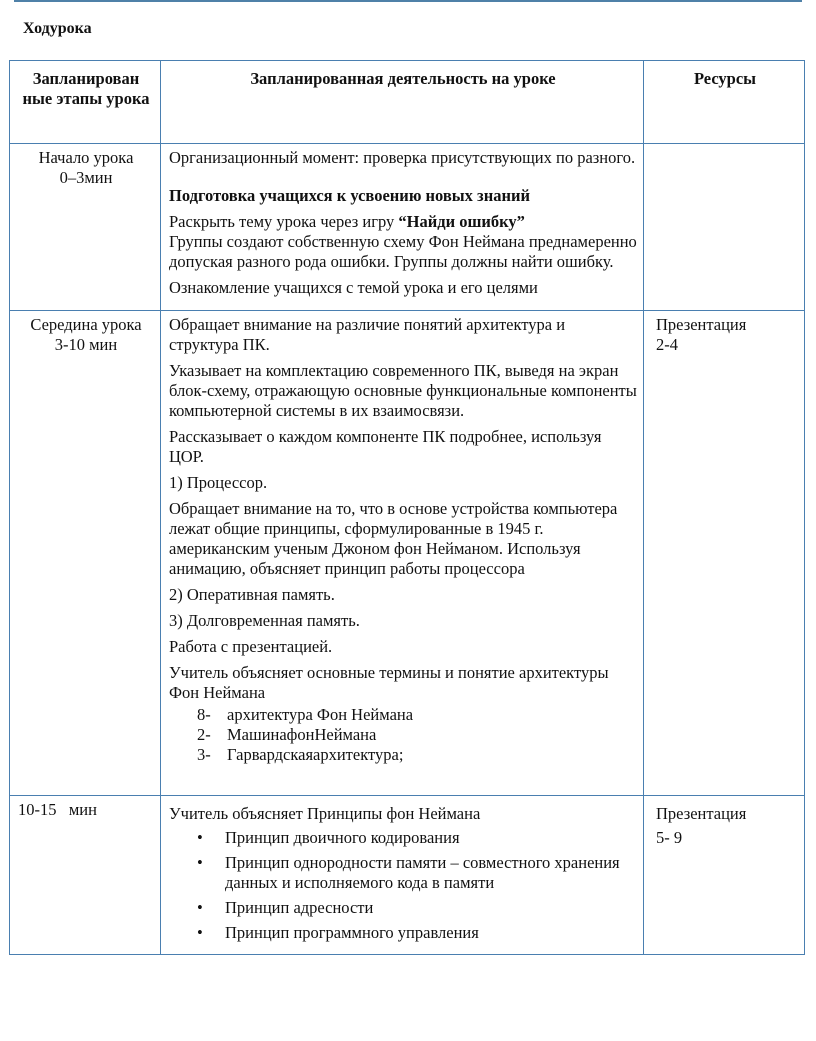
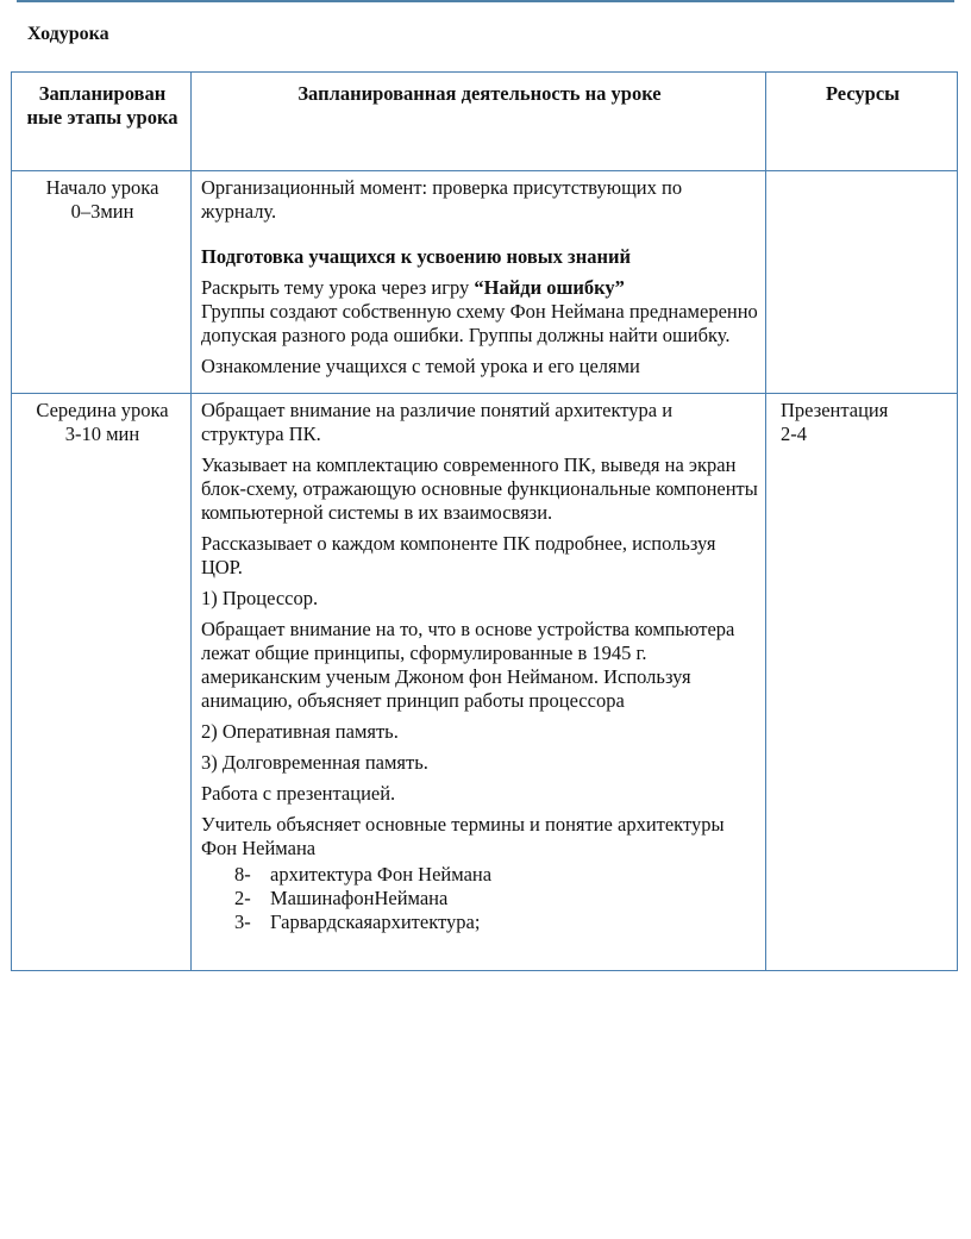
  Ходурока
  Запланирован ные этапы урока	Запланированная деятельность на уроке	Ресурсы
- Начало урока 0–3мин	Организационный момент: проверка присутствующих по разного. Подготовка учащихся к усвоению новых знаний Раскрыть тему урока через игру “Найди ошибку”Группы создают собственную схему Фон Неймана преднамеренно допуская разного рода ошибки. Группы должны найти ошибку. Ознакомление учащихся с темой урока и его целями
+ Начало урока 0–3мин	Организационный момент: проверка присутствующих по журналу. Подготовка учащихся к усвоению новых знаний Раскрыть тему урока через игру “Найди ошибку”Группы создают собственную схему Фон Неймана преднамеренно допуская разного рода ошибки. Группы должны найти ошибку. Ознакомление учащихся с темой урока и его целями
  Середина урока 3-10 мин	Обращает внимание на различие понятий архитектура и структура ПК. Указывает на комплектацию современного ПК, выведя на экран блок-схему, отражающую основные функциональные компоненты компьютерной системы в их взаимосвязи. Рассказывает о каждом компоненте ПК подробнее, используя ЦОР. 1) Процессор. Обращает внимание на то, что в основе устройства компьютера лежат общие принципы, сформулированные в 1945 г. американским ученым Джоном фон Нейманом. Используя анимацию, объясняет принцип работы процессора 2) Оперативная память. 3) Долговременная память. Работа с презентацией. Учитель объясняет основные термины и понятие архитектуры Фон Неймана 8- архитектура Фон Неймана 2- МашинафонНеймана 3- Гарвардскаяархитектура;	Презентация 2-4
- 10-15 мин	Учитель объясняет Принципы фон Неймана Принцип двоичного кодирования Принцип однородности памяти – совместного хранения данных и исполняемого кода в памяти Принцип адресности Принцип программного управления	Презентация 5- 9
